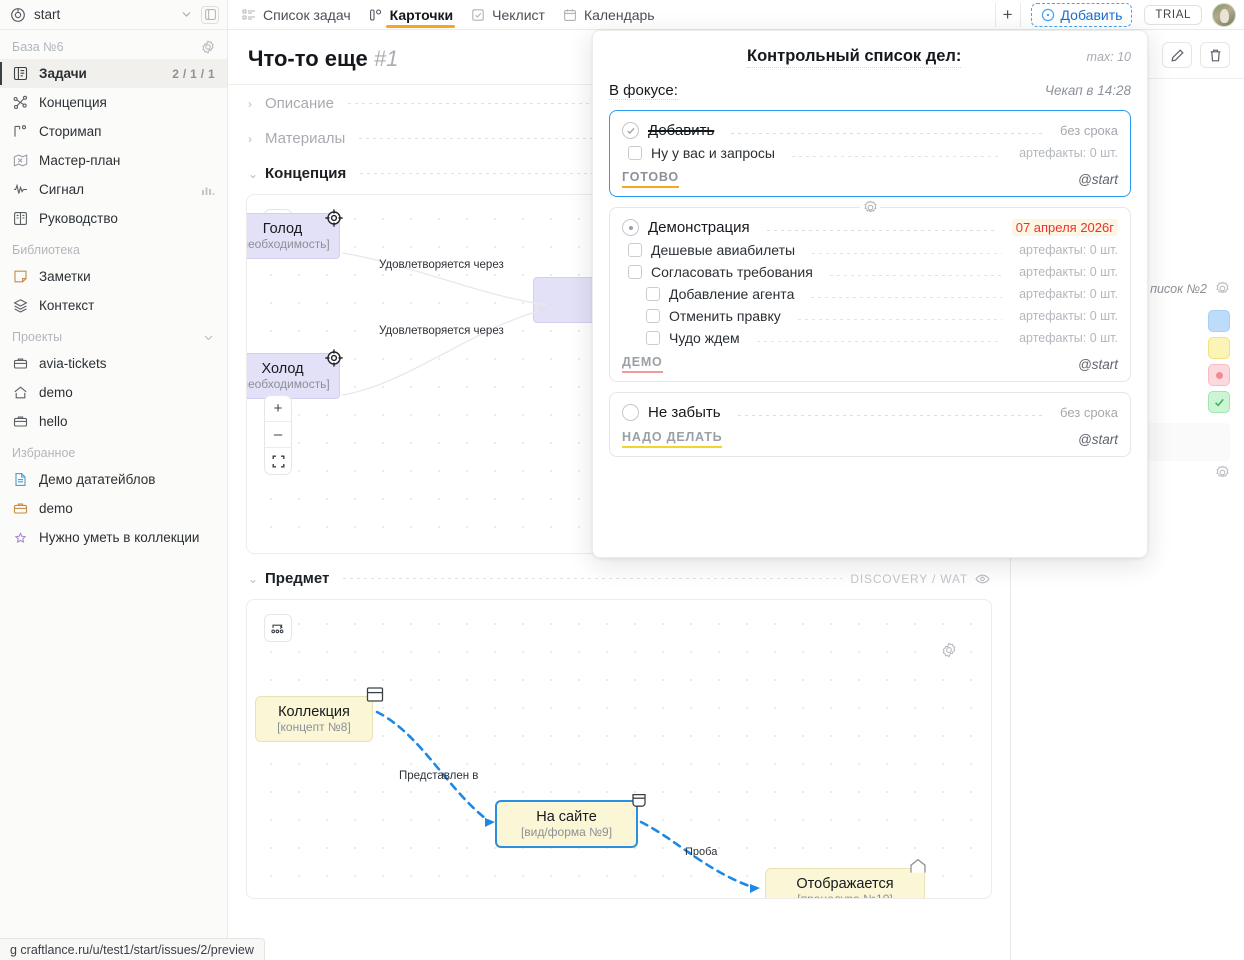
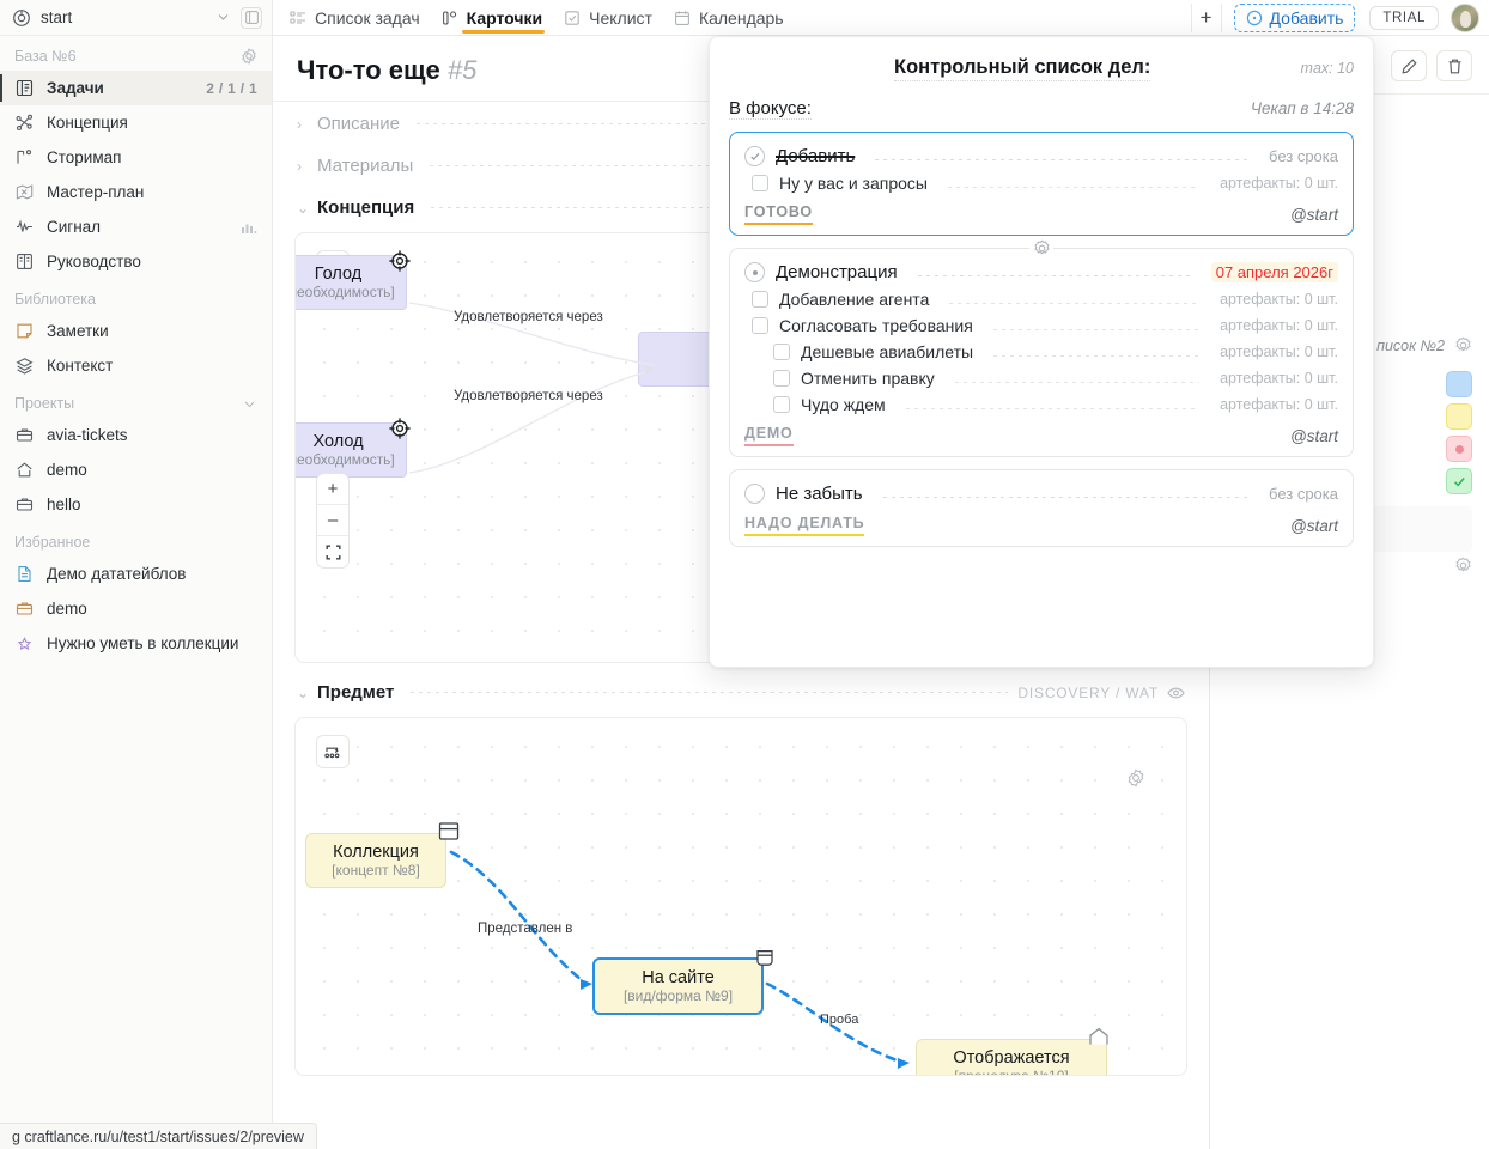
  start
  База №6
  Задачи
  2 / 1 / 1
  Концепция
  Сторимап
  Мастер-план
  Сигнал
  Руководство
  Библиотека
  Заметки
  Контекст
  Проекты
  avia-tickets
  demo
  hello
  Избранное
  Демо дататейблов
  demo
  Нужно уметь в коллекции
  Список задач
  Карточки
  Чеклист
  Календарь
  +
  Добавить
  TRIAL
- Что-то еще #1
+ Что-то еще #5
  ›
  Описание
  ›
  Материалы
  ⌄
  Концепция
  Голод
  еобходимость
  Холод
  еобходимость
  Удовлетворяется через
  Удовлетворяется через
  +
  –
  ⌄
  Предмет
  DISCOVERY / WAT
  Коллекция
  [концепт №8]
  На сайте
  [вид/форма №9]
  Отображается
  Представлен в
  Проба
  писок №2
  Контрольный список дел:
  max: 10
  В фокусе:
  Чекап в 14:28
  Добавить
  без срока
  Ну у вас и запросы
  артефакты: 0 шт.
  ГОТОВО
  @start
  Демонстрация
  07 апреля 2026г
- Дешевые авиабилеты
+ Добавление агента
  артефакты: 0 шт.
  Согласовать требования
  артефакты: 0 шт.
- Добавление агента
+ Дешевые авиабилеты
  артефакты: 0 шт.
  Отменить правку
  артефакты: 0 шт.
  Чудо ждем
  артефакты: 0 шт.
  ДЕМО
  @start
  Не забыть
  без срока
  НАДО ДЕЛАТЬ
  @start
  g craftlance.ru/u/test1/start/issues/2/preview
